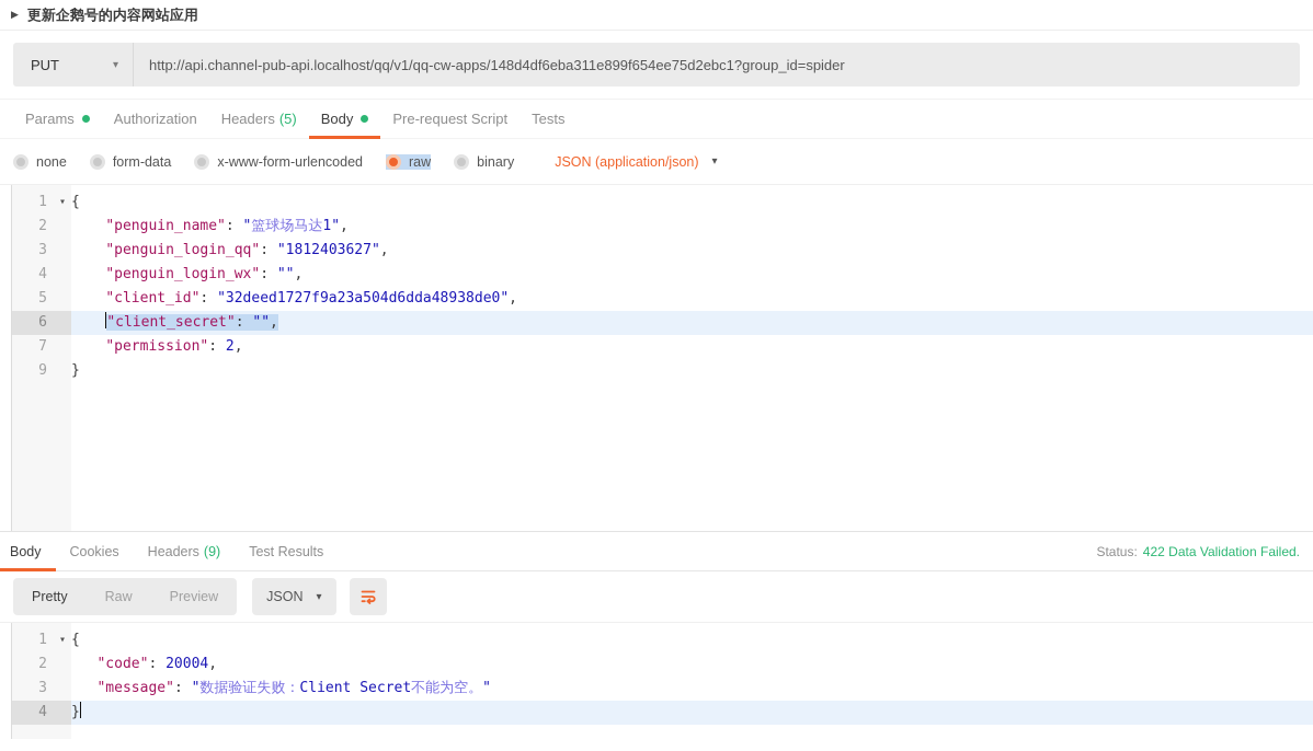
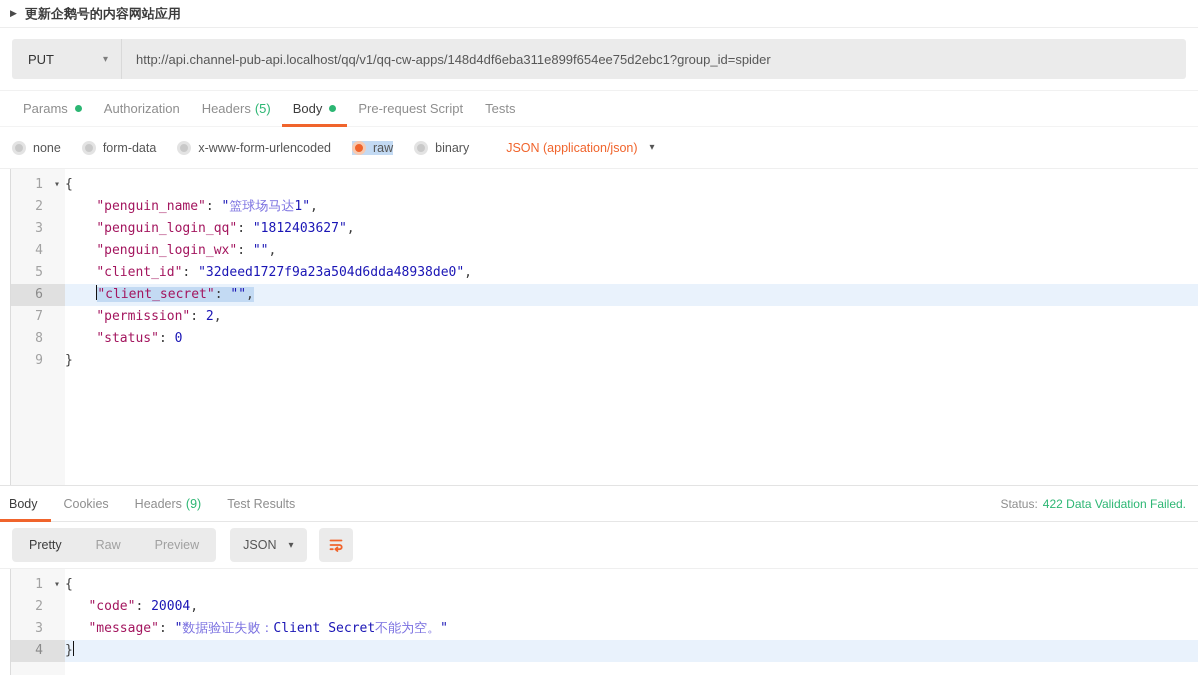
  ▶
  更新企鹅号的内容网站应用
  PUT
  ▾
  http://api.channel-pub-api.localhost/qq/v1/qq-cw-apps/148d4df6eba311e899f654ee75d2ebc1?group_id=spider
  Params
  Authorization
  Headers
  (5)
  Body
  Pre-request Script
  Tests
  none
  form-data
  x-www-form-urlencoded
  raw
  binary
  JSON (application/json)
  ▾
  1
  ▾
  {
  2
  "penguin_name": "篮球场马达1",
  3
  "penguin_login_qq": "1812403627",
  4
  "penguin_login_wx": "",
  5
  "client_id": "32deed1727f9a23a504d6dda48938de0",
  6
  "client_secret": "",
  7
  "permission": 2,
+ 8
+ "status": 0
  9
  }
  Body
  Cookies
  Headers
  (9)
  Test Results
  Status:
  422 Data Validation Failed.
  Pretty
  Raw
  Preview
  JSON
  ▾
  1
  ▾
  {
  2
  "code": 20004,
  3
  "message": "数据验证失败：Client Secret不能为空。"
  4
  }
